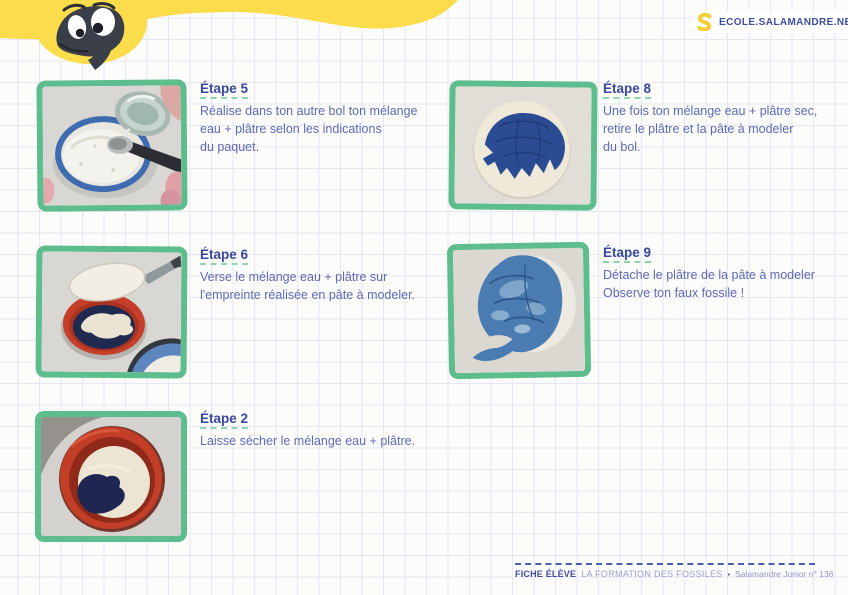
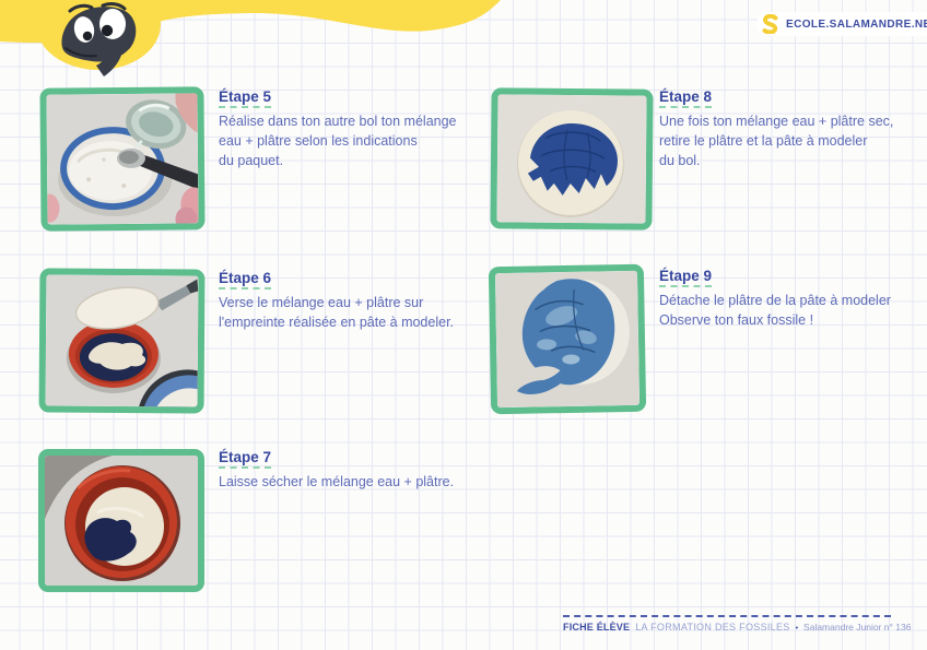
  ECOLE.SALAMANDRE.N
  Étape 5
  Réalise dans ton autre bol ton mélange
  eau + plâtre selon les indications
  du paquet.
  Étape 6
  Verse le mélange eau + plâtre sur
  l'empreinte réalisée en pâte à modeler.
- Étape 2
+ Étape 7
  Laisse sécher le mélange eau + plâtre.
  Étape 8
  Une fois ton mélange eau + plâtre sec,
  retire le plâtre et la pâte à modeler
  du bol.
  Étape 9
  Détache le plâtre de la pâte à modeler
  Observe ton faux fossile !
  FICHE ÉLÈVE
  LA FORMATION DES FOSSILES
  Salamandre Junior n° 136
